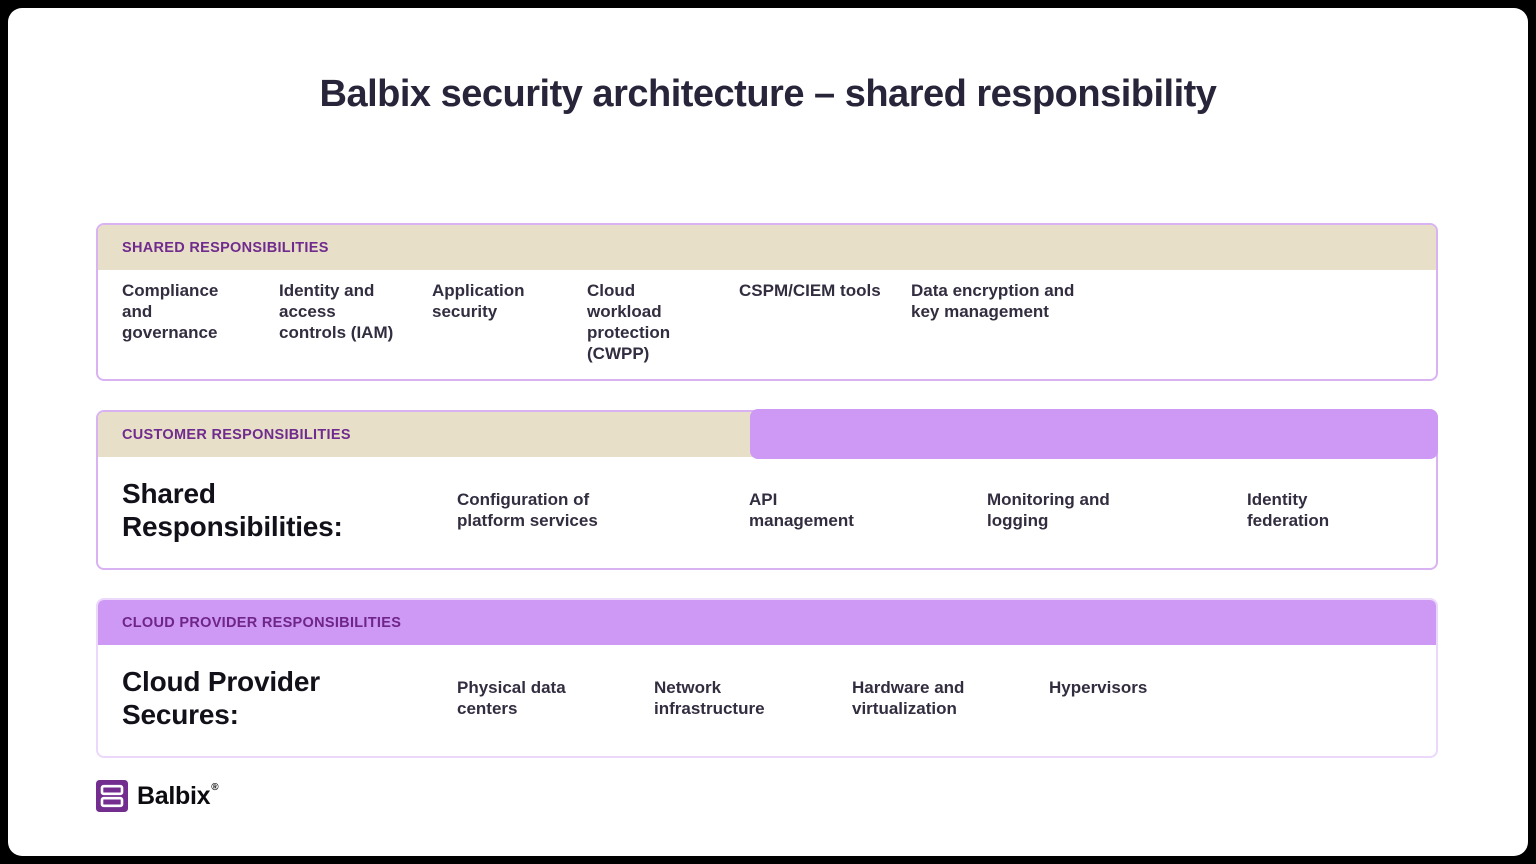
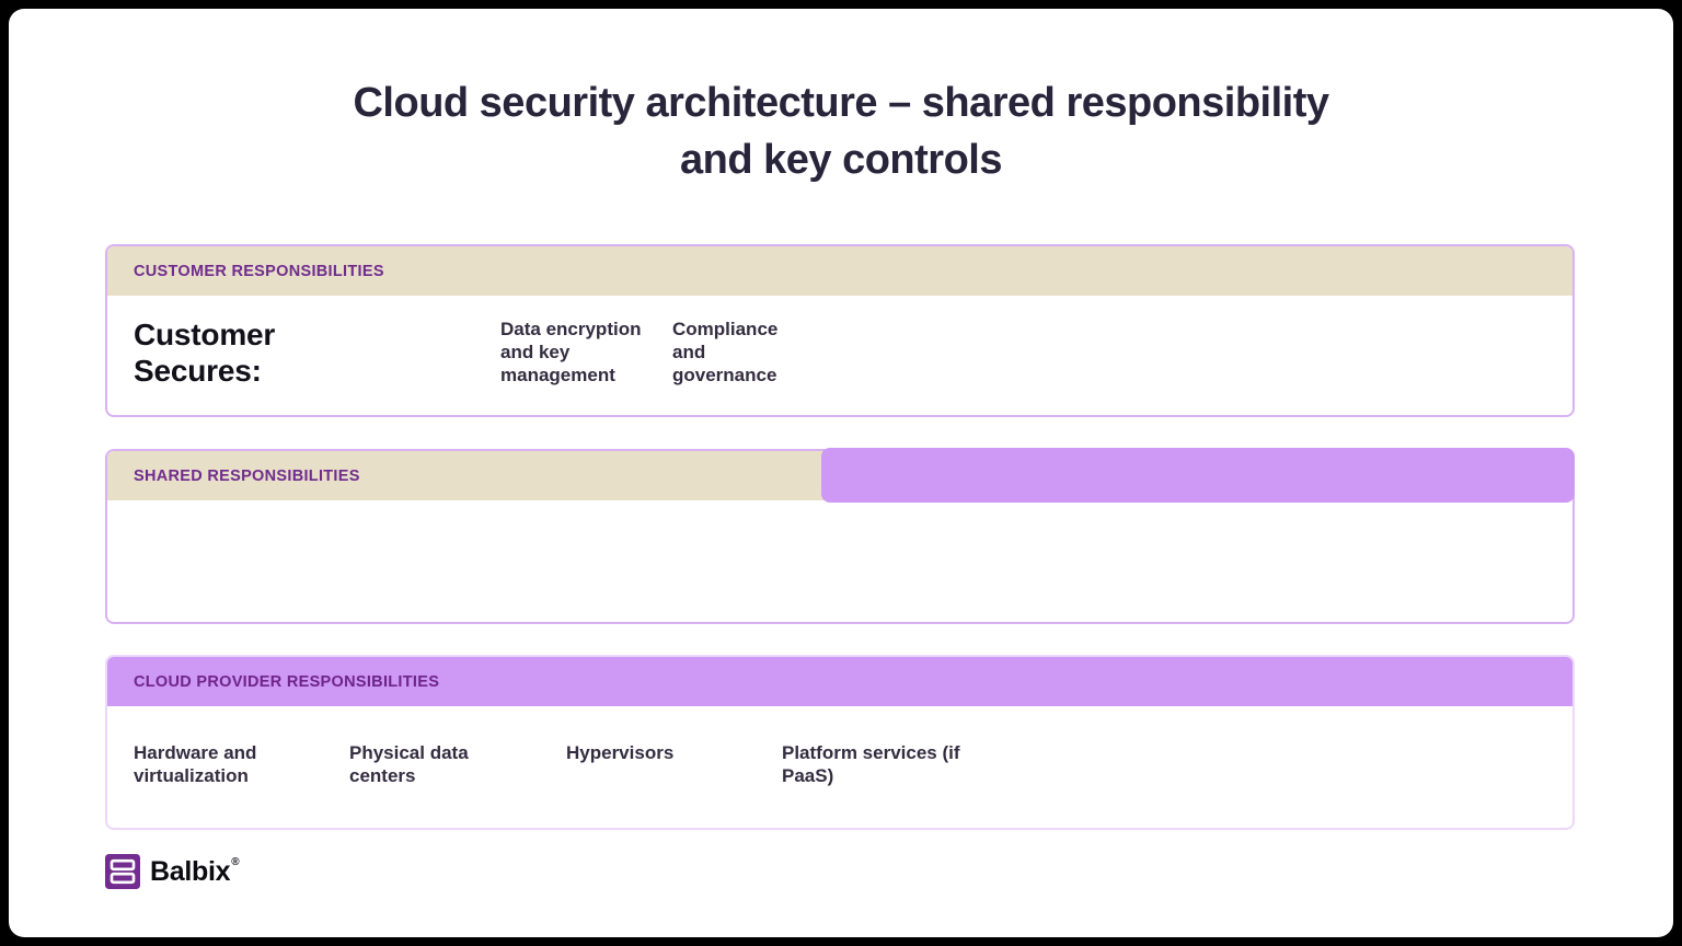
- Balbix security architecture – shared responsibility
+ Cloud security architecture – shared responsibility
+ and key controls
- SHARED RESPONSIBILITIES
+ CUSTOMER RESPONSIBILITIES
+ Customer Secures:
- Compliance and governance
+ Data encryption and key management
- Identity and access controls (IAM)
- Application security
- Cloud workload protection (CWPP)
- CSPM/CIEM tools
- Data encryption and key management
+ Compliance and governance
- CUSTOMER RESPONSIBILITIES
+ SHARED RESPONSIBILITIES
- Shared Responsibilities:
- Configuration of platform services
- API management
- Monitoring and logging
- Identity federation
  CLOUD PROVIDER RESPONSIBILITIES
- Cloud Provider Secures:
- Physical data centers
+ Hardware and virtualization
- Network infrastructure
- Hardware and virtualization
+ Physical data centers
  Hypervisors
+ Platform services (if PaaS)
  Balbix®
